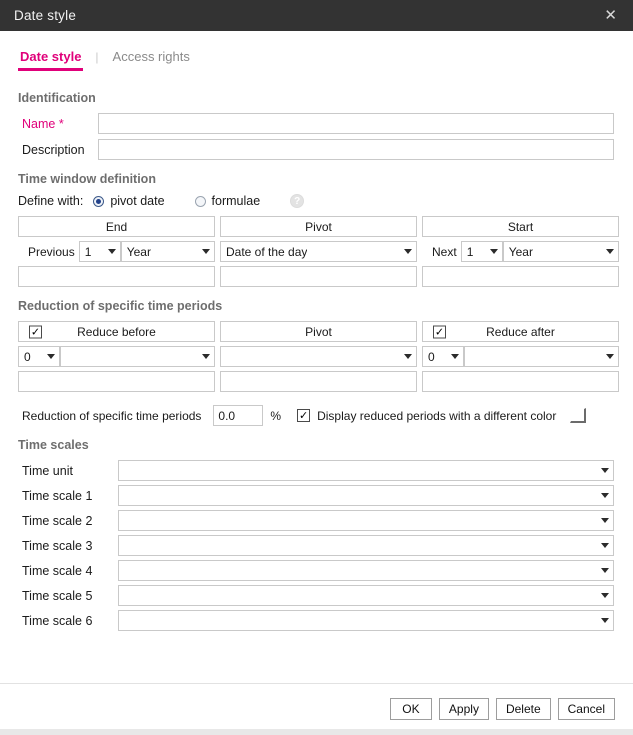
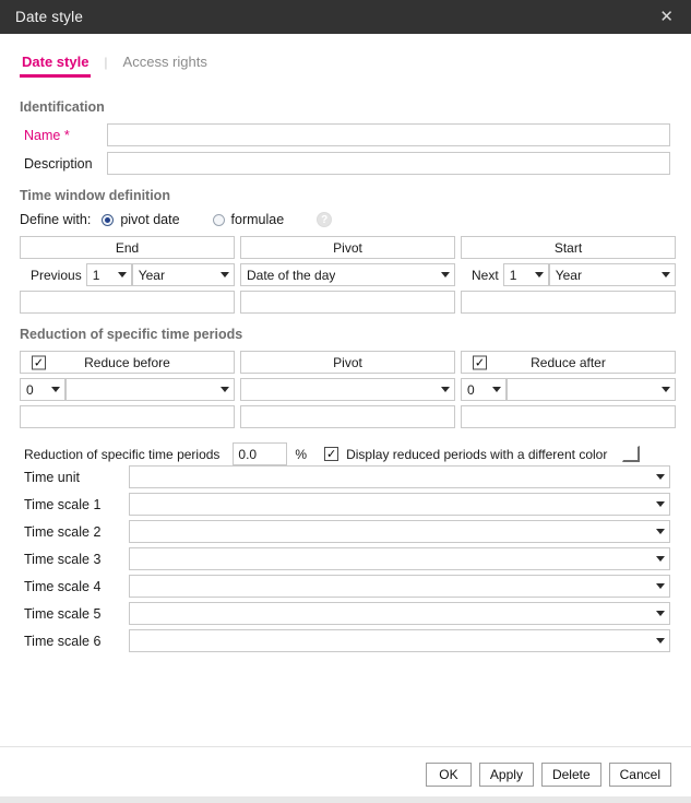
  Date style
  ✕
  Date style
  |
  Access rights
  Identification
  Name *
  Description
  Time window definition
  Define with:
  pivot date
  formulae
  ?
  End
  Previous
  1
  Year
  Pivot
  Date of the day
  Start
  Next
  1
  Year
  Reduction of specific time periods
  ✓
  Reduce before
  0
  Pivot
  ✓
  Reduce after
  0
  Reduction of specific time periods
  0.0
  %
  ✓
  Display reduced periods with a different color
- Time scales
  Time unit
  Time scale 1
  Time scale 2
  Time scale 3
  Time scale 4
  Time scale 5
  Time scale 6
  OK
  Apply
  Delete
  Cancel
